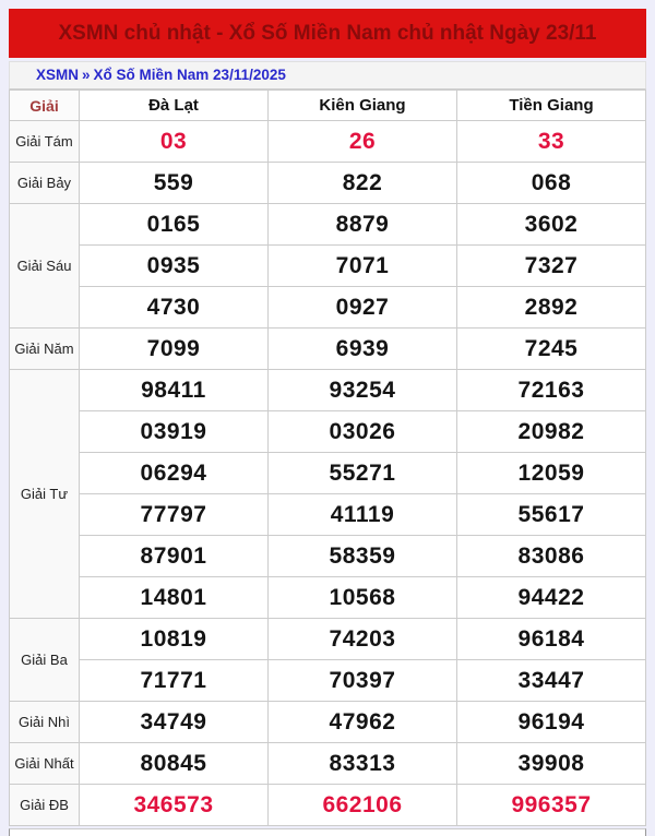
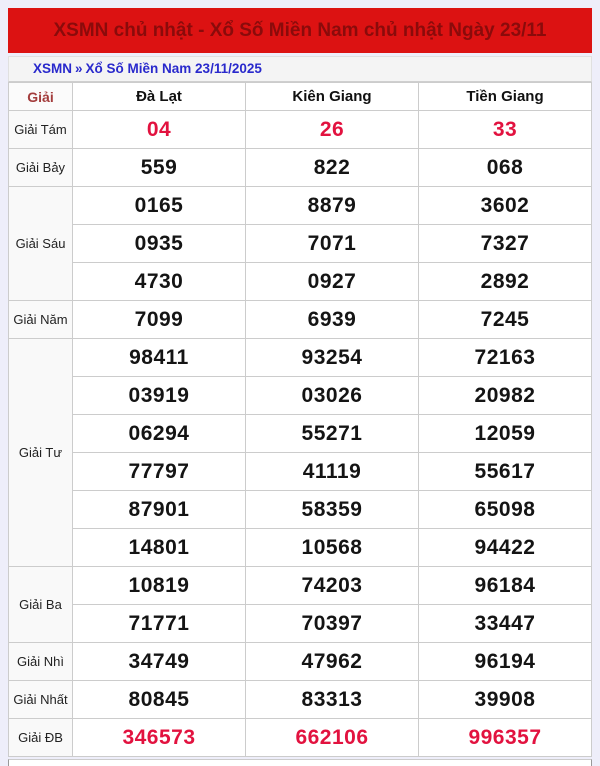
  XSMN chủ nhật - Xổ Số Miền Nam chủ nhật Ngày 23/11
  XSMN » Xổ Số Miền Nam 23/11/2025
  Giải	Đà Lạt	Kiên Giang	Tiền Giang
- Giải Tám	03	26	33
+ Giải Tám	04	26	33
  Giải Bảy	559	822	068
  Giải Sáu	0165	8879	3602
  0935	7071	7327
  4730	0927	2892
  Giải Năm	7099	6939	7245
  Giải Tư	98411	93254	72163
  03919	03026	20982
  06294	55271	12059
  77797	41119	55617
- 87901	58359	83086
+ 87901	58359	65098
  14801	10568	94422
  Giải Ba	10819	74203	96184
  71771	70397	33447
  Giải Nhì	34749	47962	96194
  Giải Nhất	80845	83313	39908
  Giải ĐB	346573	662106	996357
